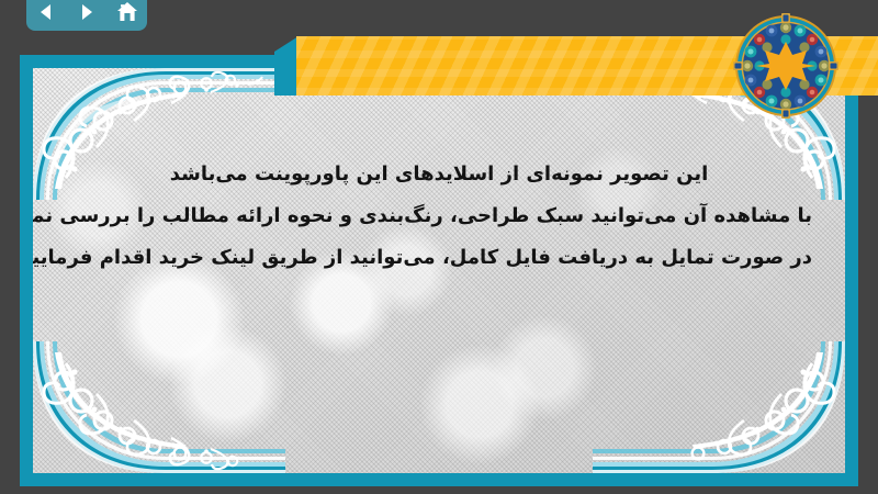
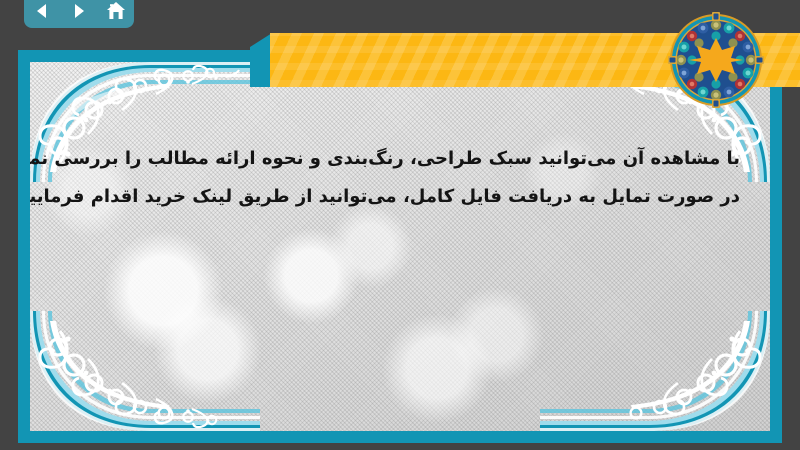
- این تصویر نمونه‌ای از اسلایدهای این پاورپوینت می‌باشد
  با مشاهده آن می‌توانید سبک طراحی، رنگ‌بندی و نحوه ارائه مطالب را بررسی نم
  در صورت تمایل به دریافت فایل کامل، می‌توانید از طریق لینک خرید اقدام فرمایی
